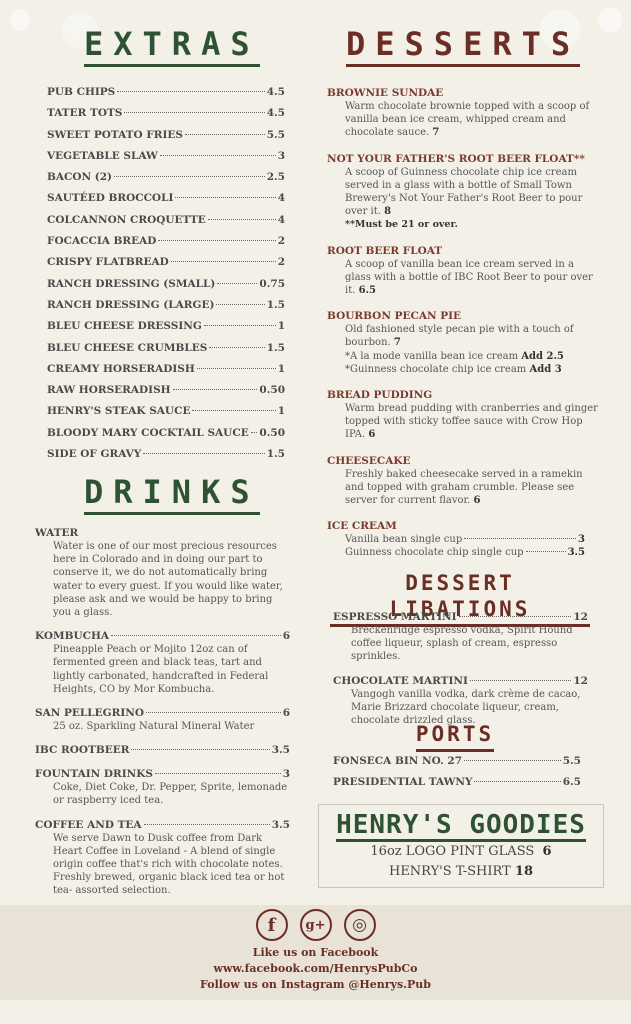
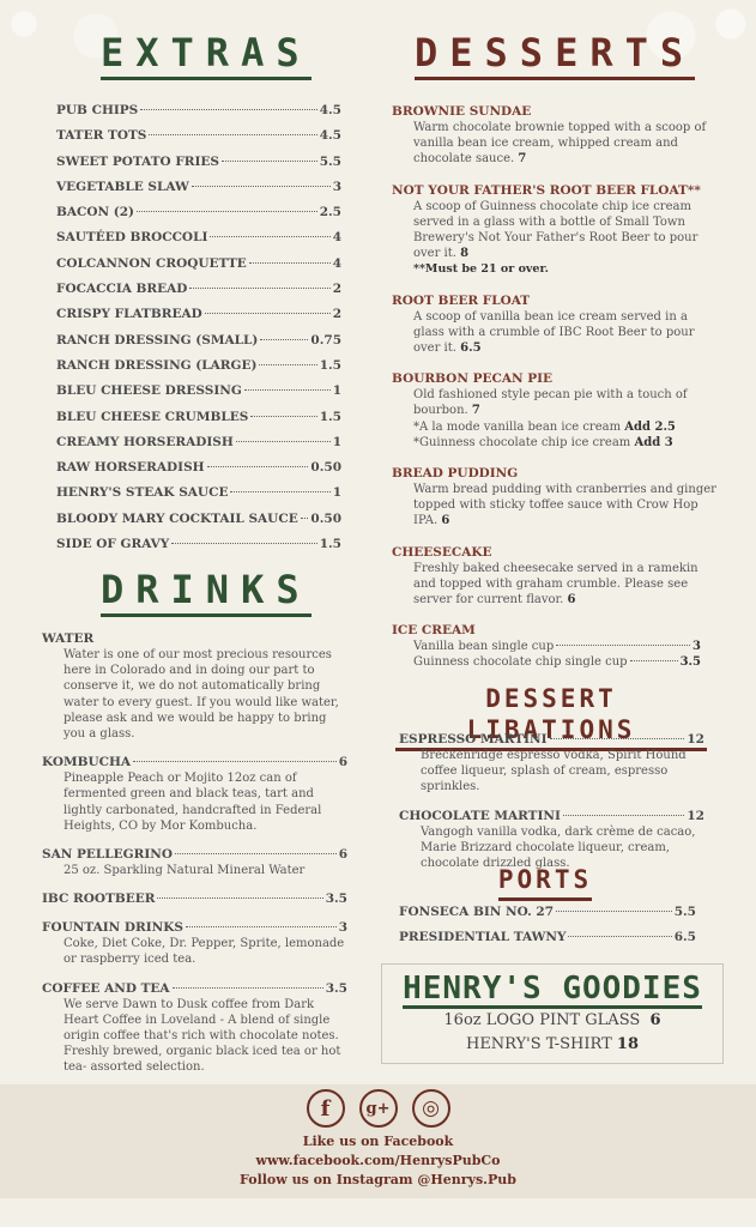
  EXTRAS
  PUB CHIPS
  4.5
  TATER TOTS
  4.5
  SWEET POTATO FRIES
  5.5
  VEGETABLE SLAW
  3
  BACON (2)
  2.5
  SAUTÉED BROCCOLI
  4
  COLCANNON CROQUETTE
  4
  FOCACCIA BREAD
  2
  CRISPY FLATBREAD
  2
  RANCH DRESSING (SMALL)
  0.75
  RANCH DRESSING (LARGE)
  1.5
  BLEU CHEESE DRESSING
  1
  BLEU CHEESE CRUMBLES
  1.5
  CREAMY HORSERADISH
  1
  RAW HORSERADISH
  0.50
  HENRY'S STEAK SAUCE
  1
  BLOODY MARY COCKTAIL SAUCE
  0.50
  SIDE OF GRAVY
  1.5
  DRINKS
  WATER
  Water is one of our most precious resources here in Colorado and in doing our part to conserve it, we do not automatically bring water to every guest. If you would like water, please ask and we would be happy to bring you a glass.
  KOMBUCHA
  6
  Pineapple Peach or Mojito 12oz can of fermented green and black teas, tart and lightly carbonated, handcrafted in Federal Heights, CO by Mor Kombucha.
  SAN PELLEGRINO
  6
  25 oz. Sparkling Natural Mineral Water
  IBC ROOTBEER
  3.5
  FOUNTAIN DRINKS
  3
  Coke, Diet Coke, Dr. Pepper, Sprite, lemonade or raspberry iced tea.
  COFFEE AND TEA
  3.5
  We serve Dawn to Dusk coffee from Dark Heart Coffee in Loveland - A blend of single origin coffee that's rich with chocolate notes. Freshly brewed, organic black iced tea or hot tea- assorted selection.
  DESSERTS
  BROWNIE SUNDAE
  Warm chocolate brownie topped with a scoop of vanilla bean ice cream, whipped cream and chocolate sauce. 7
  NOT YOUR FATHER'S ROOT BEER FLOAT**
  A scoop of Guinness chocolate chip ice cream served in a glass with a bottle of Small Town Brewery's Not Your Father's Root Beer to pour over it. 8
  **Must be 21 or over.
  ROOT BEER FLOAT
- A scoop of vanilla bean ice cream served in a glass with a bottle of IBC Root Beer to pour over it. 6.5
+ A scoop of vanilla bean ice cream served in a glass with a crumble of IBC Root Beer to pour over it. 6.5
  BOURBON PECAN PIE
  Old fashioned style pecan pie with a touch of bourbon. 7
  *A la mode vanilla bean ice cream Add 2.5
  *Guinness chocolate chip ice cream Add 3
  BREAD PUDDING
  Warm bread pudding with cranberries and ginger topped with sticky toffee sauce with Crow Hop IPA. 6
  CHEESECAKE
  Freshly baked cheesecake served in a ramekin and topped with graham crumble. Please see server for current flavor. 6
  ICE CREAM
  Vanilla bean single cup
  3
  Guinness chocolate chip single cup
  3.5
  DESSERT LIBATIONS
  ESPRESSO MARTINI
  12
  Breckenridge espresso vodka, Spirit Hound coffee liqueur, splash of cream, espresso sprinkles.
  CHOCOLATE MARTINI
  12
  Vangogh vanilla vodka, dark crème de cacao, Marie Brizzard chocolate liqueur, cream, chocolate drizzled glass.
  PORTS
  FONSECA BIN NO. 27
  5.5
  PRESIDENTIAL TAWNY
  6.5
  HENRY'S GOODIES
  16oz LOGO PINT GLASS 6
  HENRY'S T-SHIRT 18
  f
  g+
  ◎
  Like us on Facebook
  www.facebook.com/HenrysPubCo
  Follow us on Instagram @Henrys.Pub
